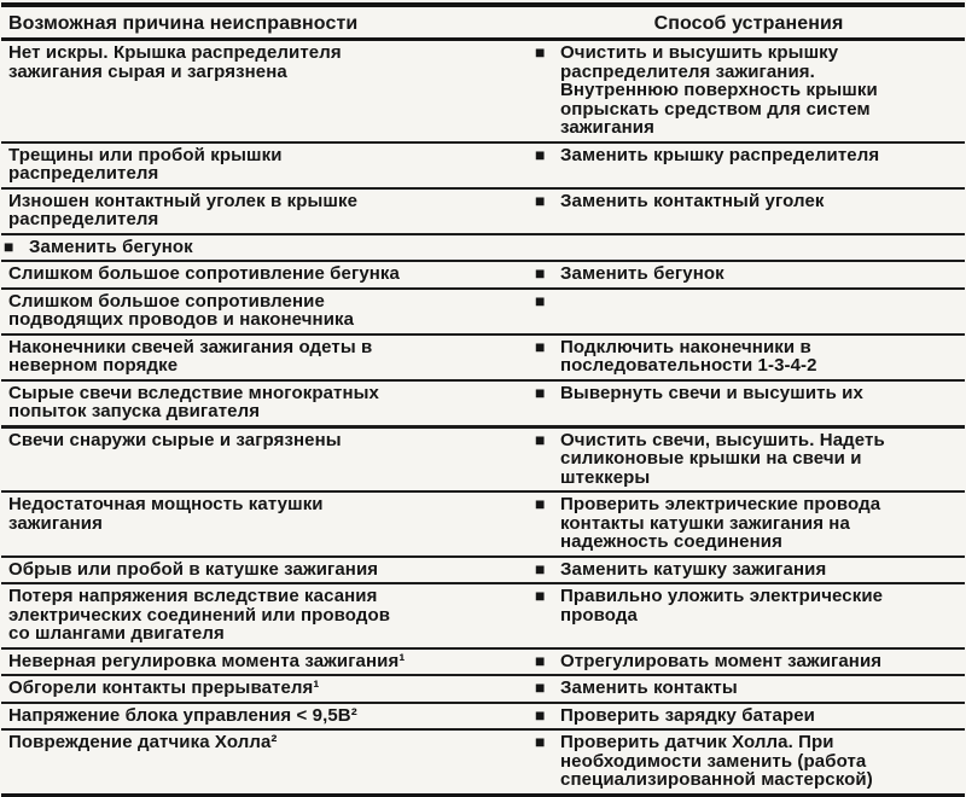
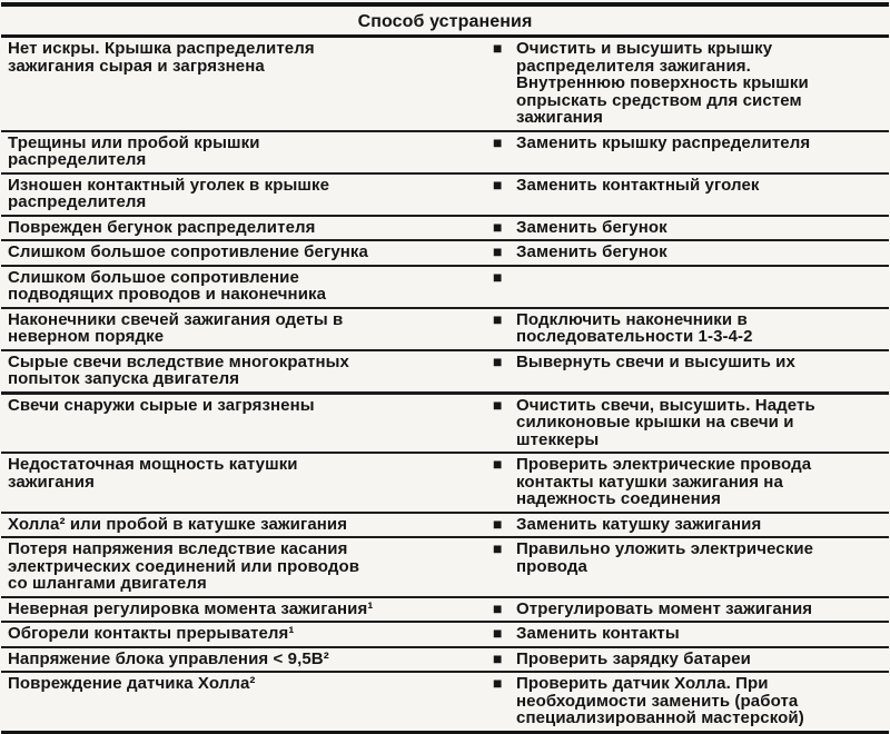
- Возможная причина неисправности
  Способ устранения
  Нет искры. Крышка распределителя
  зажигания сырая и загрязнена
  ■
  Очистить и высушить крышку
  распределителя зажигания.
  Внутреннюю поверхность крышки
  опрыскать средством для систем
  зажигания
  Трещины или пробой крышки
  распределителя
  ■
  Заменить крышку распределителя
  Изношен контактный уголек в крышке
  распределителя
  ■
  Заменить контактный уголек
+ Поврежден бегунок распределителя
  ■
  Заменить бегунок
  Слишком большое сопротивление бегунка
  ■
  Заменить бегунок
  Слишком большое сопротивление
  подводящих проводов и наконечника
  ■
  Наконечники свечей зажигания одеты в
  неверном порядке
  ■
  Подключить наконечники в
  последовательности 1-3-4-2
  Сырые свечи вследствие многократных
  попыток запуска двигателя
  ■
  Вывернуть свечи и высушить их
  Свечи снаружи сырые и загрязнены
  ■
  Очистить свечи, высушить. Надеть
  силиконовые крышки на свечи и
  штеккеры
  Недостаточная мощность катушки
  зажигания
  ■
  Проверить электрические провода
  контакты катушки зажигания на
  надежность соединения
- Обрыв или пробой в катушке зажигания
+ Холла² или пробой в катушке зажигания
  ■
  Заменить катушку зажигания
  Потеря напряжения вследствие касания
  электрических соединений или проводов
  со шлангами двигателя
  ■
  Правильно уложить электрические
  провода
  Неверная регулировка момента зажигания¹
  ■
  Отрегулировать момент зажигания
  Обгорели контакты прерывателя¹
  ■
  Заменить контакты
  Напряжение блока управления < 9,5В²
  ■
  Проверить зарядку батареи
  Повреждение датчика Холла²
  ■
  Проверить датчик Холла. При
  необходимости заменить (работа
  специализированной мастерской)
